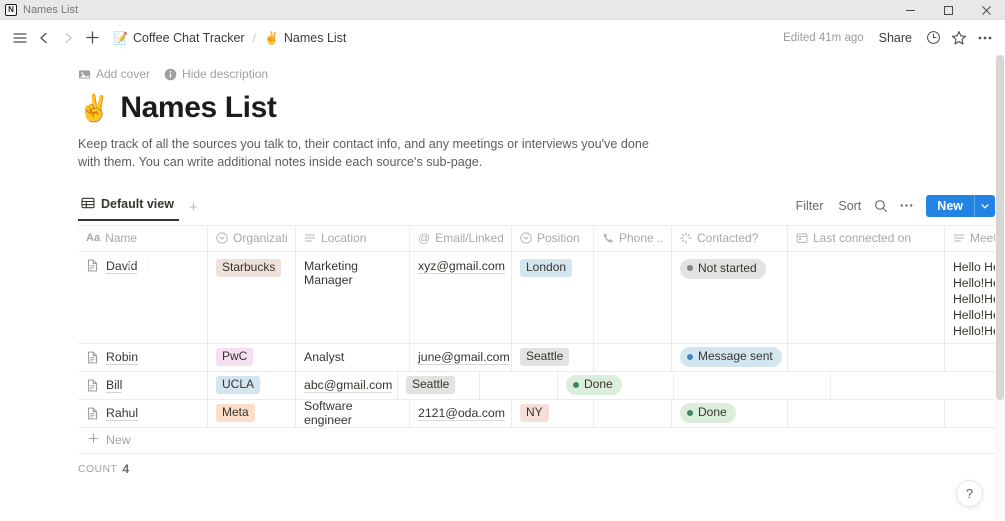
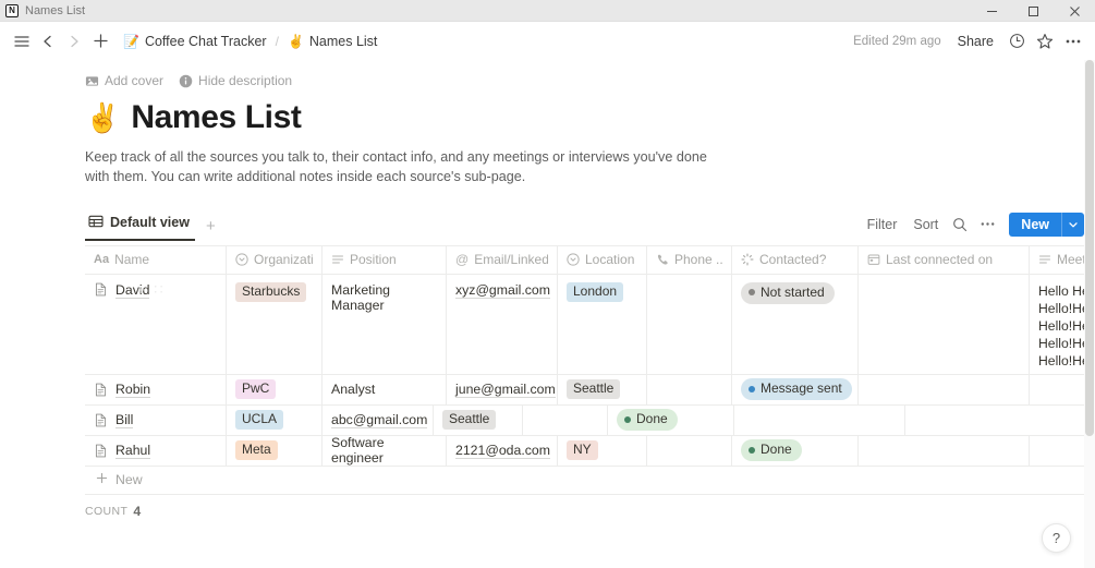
  N
  Names List
  📝
  Coffee Chat Tracker
  /
  ✌️
  Names List
- Edited 41m ago
+ Edited 29m ago
  Share
  Add cover
  Hide description
  ✌️
  Names List
  Keep track of all the sources you talk to, their contact info, and any meetings or interviews you've done with them. You can write additional notes inside each source's sub-page.
  Default view
  +
  Filter
  Sort
  New
  Aa
  Name
  Organizati
- Location
+ Position
  @
  Email/Linked
- Position
+ Location
  Phone ..
  Contacted?
  Last connected on
  + ∷
  David
  Starbucks
  Marketing Manager
  xyz@gmail.com
  London
  Not started
  Hello!H
  Hello!H
  Hello!H
  Hello!H
  Robin
  PwC
  Analyst
  june@gmail.com
  Seattle
  Message sent
  Bill
  UCLA
  abc@gmail.com
  Seattle
  Done
  Rahul
  Meta
  Software engineer
  2121@oda.com
  NY
  Done
  New
  COUNT
  4
  ?
